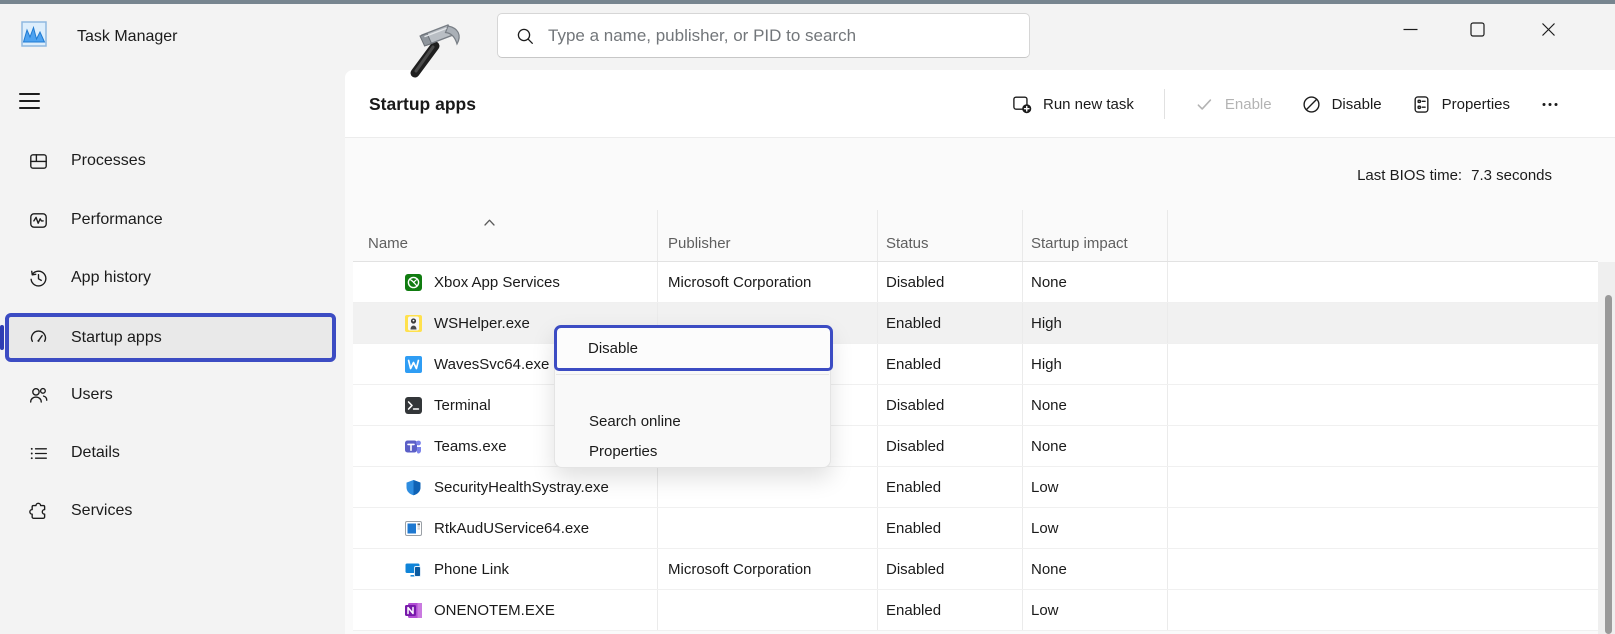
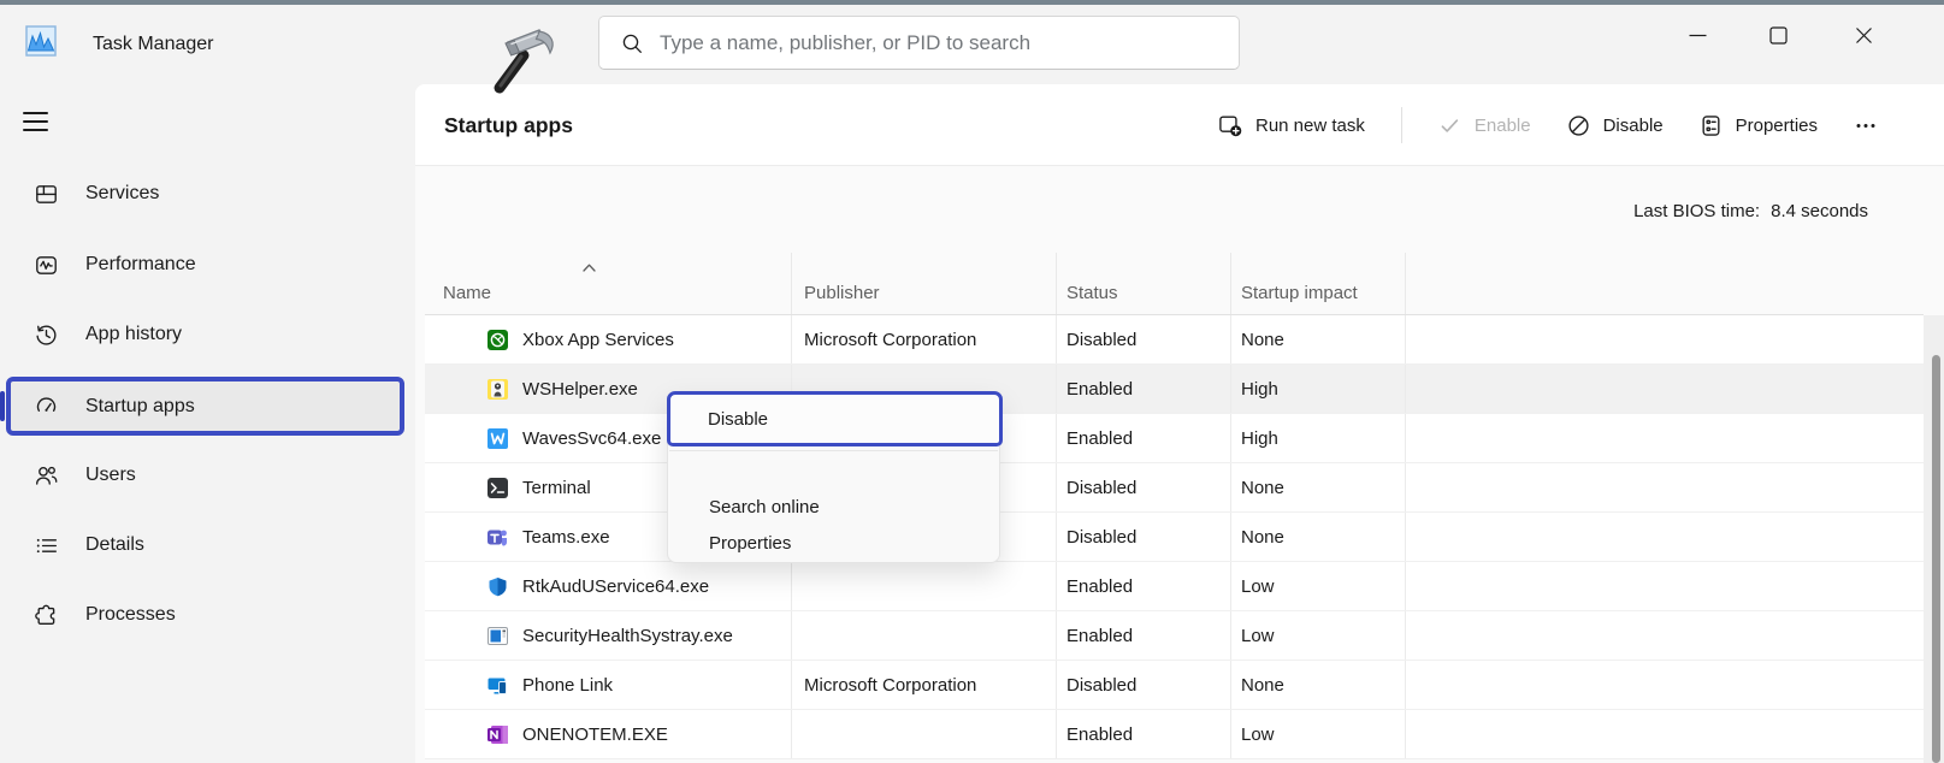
  Task Manager
  Type a name, publisher, or PID to search
- Processes
+ Services
  Performance
  App history
  Startup apps
  Users
  Details
- Services
+ Processes
  Startup apps
  Run new task
  Enable
  Disable
  Properties
- Last BIOS time: 7.3 seconds
+ Last BIOS time: 8.4 seconds
  Name
  Publisher
  Status
  Startup impact
  Xbox App Services
  Microsoft Corporation
  Disabled
  None
  WSHelper.exe
  Enabled
  High
  WavesSvc64.exe
  Enabled
  High
  Terminal
  Disabled
  None
  Teams.exe
  Disabled
  None
- SecurityHealthSystray.exe
+ RtkAudUService64.exe
  Enabled
  Low
- RtkAudUService64.exe
+ SecurityHealthSystray.exe
  Enabled
  Low
  Phone Link
  Microsoft Corporation
  Disabled
  None
  ONENOTEM.EXE
  Enabled
  Low
  Disable
  Search online
  Properties
